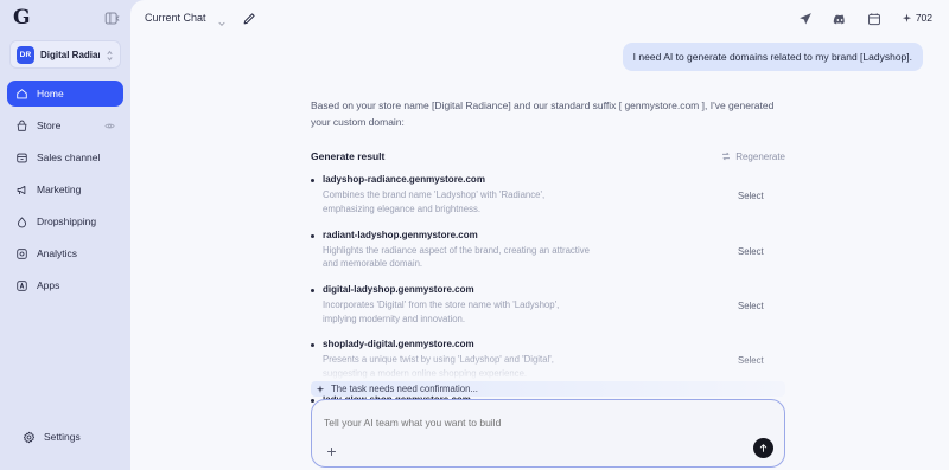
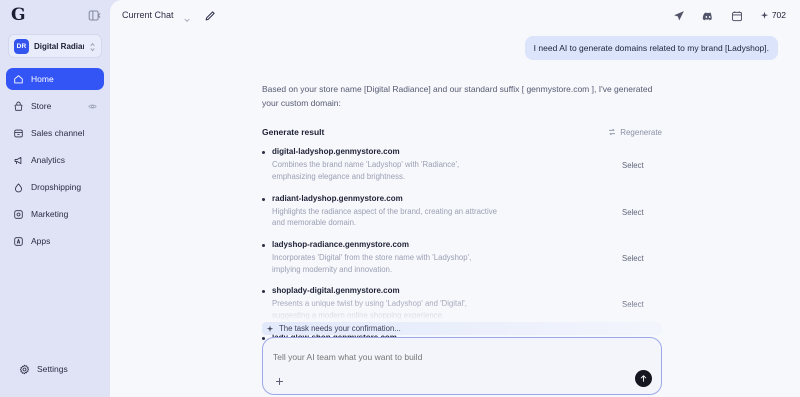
  G
  Digital Radia
  Home
  Store
  Sales channel
- Marketing
+ Analytics
  Dropshipping
- Analytics
+ Marketing
  Apps
  Settings
  Current Chat
  702
  I need AI to generate domains related to my brand [Ladyshop].
  Based on your store name [Digital Radiance] and our standard suffix [ genmystore.com ], I've generated your custom domain:
  Generate result
  Regenerate
- ladyshop-radiance.genmystore.com
+ digital-ladyshop.genmystore.com
  Combines the brand name 'Ladyshop' with 'Radiance', emphasizing elegance and brightness.
  Select
  radiant-ladyshop.genmystore.com
  Highlights the radiance aspect of the brand, creating an attractive and memorable domain.
  Select
- digital-ladyshop.genmystore.com
+ ladyshop-radiance.genmystore.com
  Incorporates 'Digital' from the store name with 'Ladyshop', implying modernity and innovation.
  Select
  shoplady-digital.genmystore.com
- The task needs need confirmation...
+ The task needs your confirmation...
  Tell your AI team what you want to build
